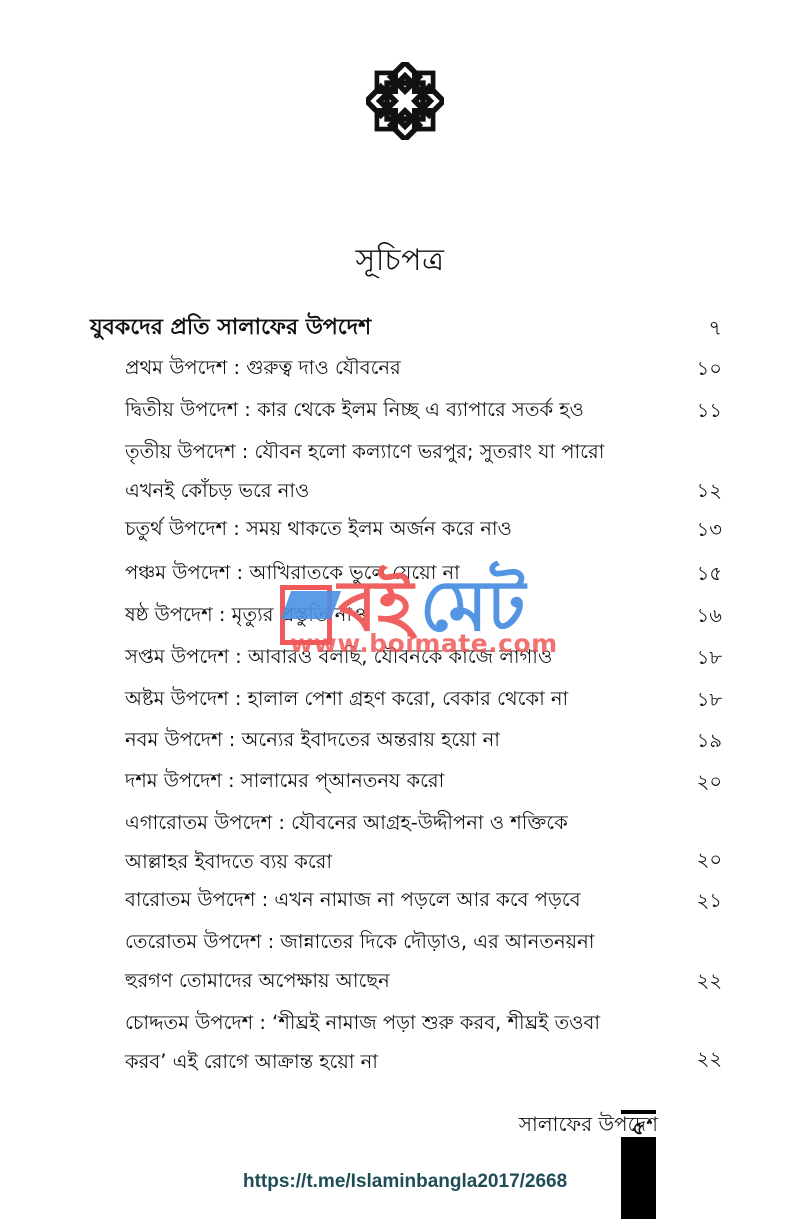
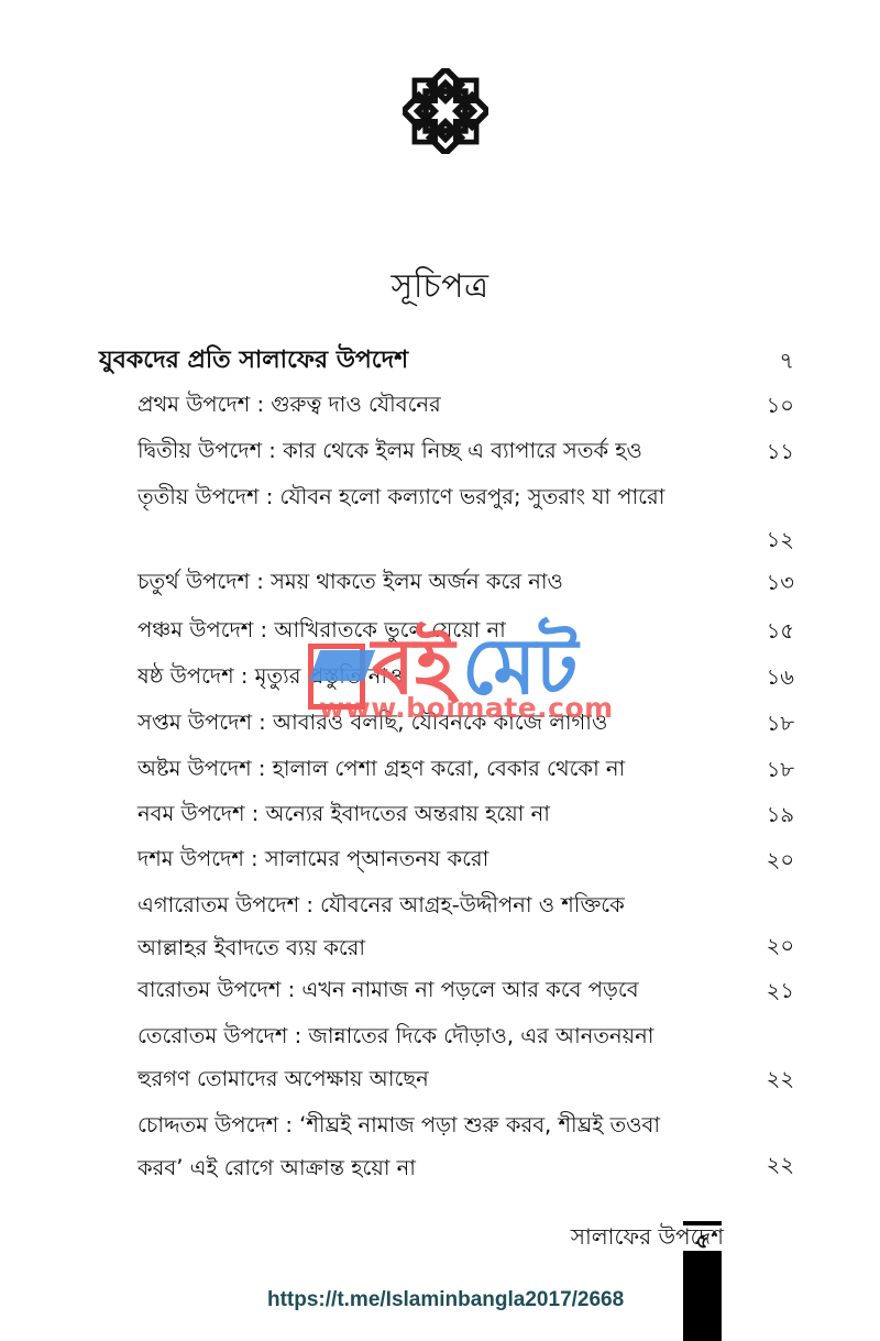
  সূচিপত্র
  যুবকদের প্রতি সালাফের উপদেশ
  ৭
  প্রথম উপদেশ : গুরুত্ব দাও যৌবনের
  ১০
  দ্বিতীয় উপদেশ : কার থেকে ইলম নিচ্ছ এ ব্যাপারে সতর্ক হও
  ১১
  তৃতীয় উপদেশ : যৌবন হলো কল্যাণে ভরপুর; সুতরাং যা পারো
- এখনই কোঁচড় ভরে নাও
  ১২
  চতুর্থ উপদেশ : সময় থাকতে ইলম অর্জন করে নাও
  ১৩
  পঞ্চম উপদেশ : আখিরাতকে ভুলে যেয়ো না
  ১৫
  ১৬
  সপ্তম উপদেশ : আবারও বলছি, যৌবনকে কাজে লাগাও
  ১৮
  অষ্টম উপদেশ : হালাল পেশা গ্রহণ করো, বেকার থেকো না
  ১৮
  নবম উপদেশ : অন্যের ইবাদতের অন্তরায় হয়ো না
  ১৯
  দশম উপদেশ : সালামের প্আনতনয করো
  ২০
  এগারোতম উপদেশ : যৌবনের আগ্রহ-উদ্দীপনা ও শক্তিকে
  আল্লাহর ইবাদতে ব্যয় করো
  ২০
  বারোতম উপদেশ : এখন নামাজ না পড়লে আর কবে পড়বে
  ২১
  তেরোতম উপদেশ : জান্নাতের দিকে দৌড়াও, এর আনতনয়না
  হুরগণ তোমাদের অপেক্ষায় আছেন
  ২২
  চোদ্দতম উপদেশ : ‘শীঘ্রই নামাজ পড়া শুরু করব, শীঘ্রই তওবা
  করব’ এই রোগে আক্রান্ত হয়ো না
  ২২
  বই
  মেট
  www.boimate.com
  সালাফের উপদেশ
  ৫
  https://t.me/Islaminbangla2017/2668
